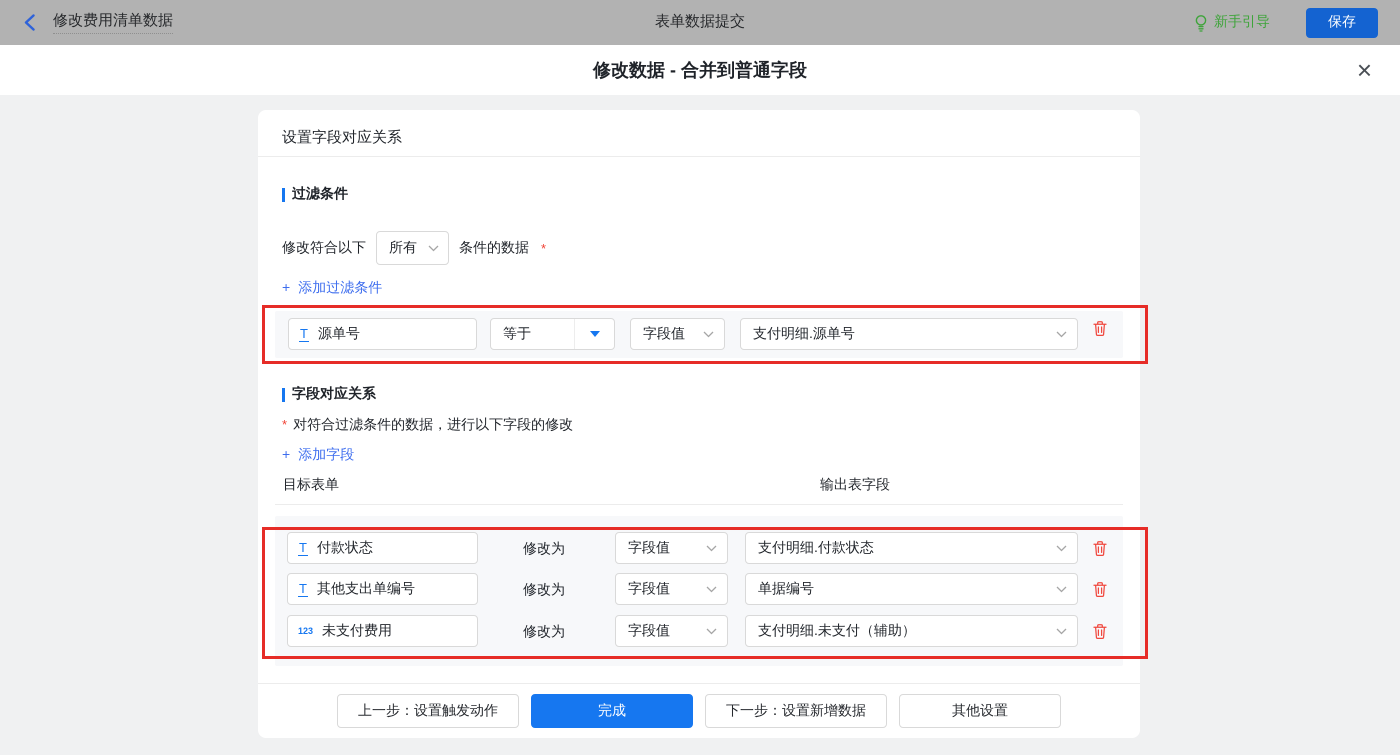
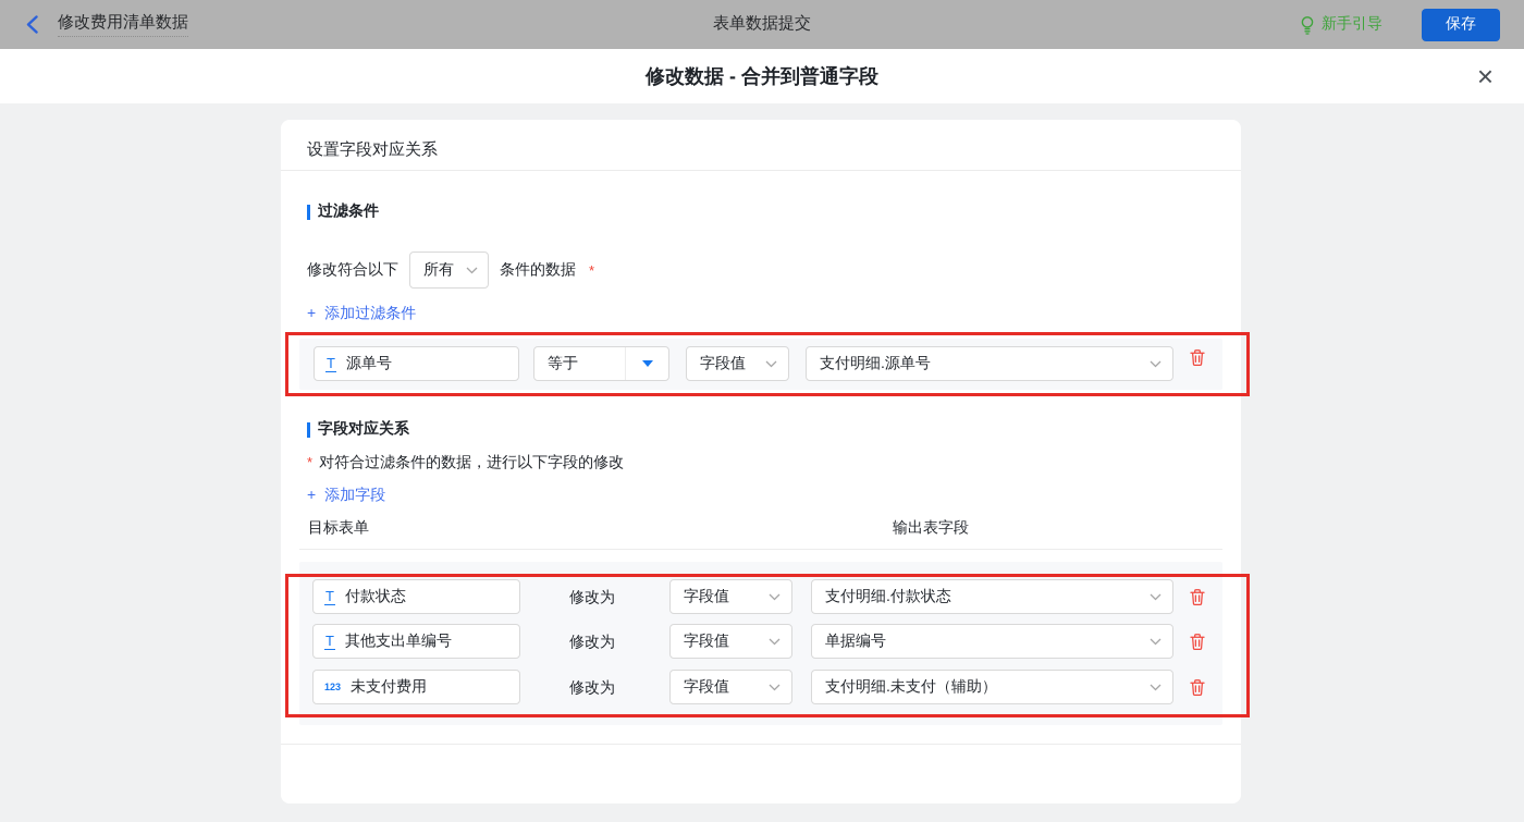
  修改费用清单数据
  表单数据提交
  新手引导
  保存
  修改数据 - 合并到普通字段
  ×
  设置字段对应关系
  过滤条件
  修改符合以下
  所有
  条件的数据
  *
  + 添加过滤条件
  T
  源单号
  等于
  字段值
  支付明细.源单号
  字段对应关系
  * 对符合过滤条件的数据，进行以下字段的修改
  + 添加字段
  目标表单
  输出表字段
  T
  付款状态
  修改为
  字段值
  支付明细.付款状态
  T
  其他支出单编号
  修改为
  字段值
  单据编号
  123
  未支付费用
  修改为
  字段值
  支付明细.未支付（辅助）
- 上一步：设置触发动作
- 完成
- 下一步：设置新增数据
- 其他设置
